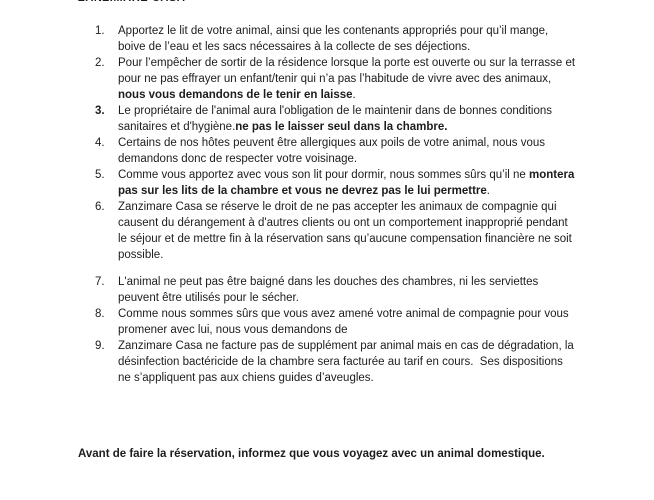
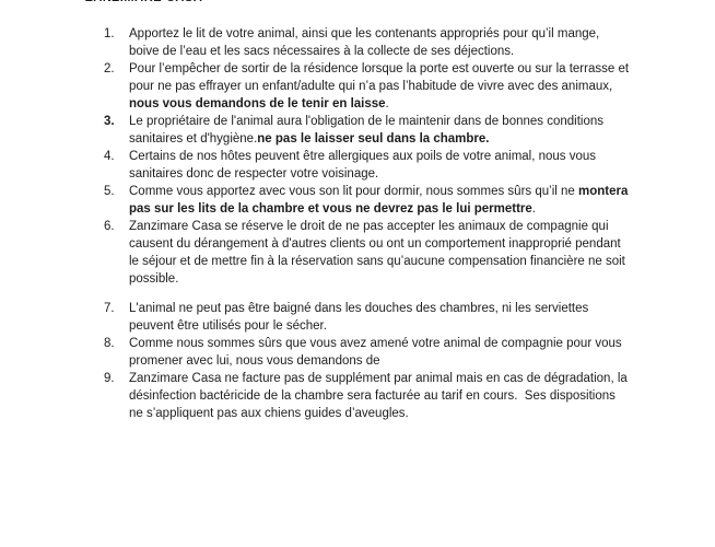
  1.
  Apportez le lit de votre animal, ainsi que les contenants appropriés pour qu’il mange, boive de l’eau et les sacs nécessaires à la collecte de ses déjections.
  2.
- Pour l’empêcher de sortir de la résidence lorsque la porte est ouverte ou sur la terrasse et pour ne pas effrayer un enfant/tenir qui n’a pas l’habitude de vivre avec des animaux, nous vous demandons de le tenir en laisse.
+ Pour l’empêcher de sortir de la résidence lorsque la porte est ouverte ou sur la terrasse et pour ne pas effrayer un enfant/adulte qui n’a pas l’habitude de vivre avec des animaux, nous vous demandons de le tenir en laisse.
  3.
  Le propriétaire de l'animal aura l'obligation de le maintenir dans de bonnes conditions sanitaires et d'hygiène.ne pas le laisser seul dans la chambre.
  4.
- Certains de nos hôtes peuvent être allergiques aux poils de votre animal, nous vous demandons donc de respecter votre voisinage.
+ Certains de nos hôtes peuvent être allergiques aux poils de votre animal, nous vous sanitaires donc de respecter votre voisinage.
  5.
  Comme vous apportez avec vous son lit pour dormir, nous sommes sûrs qu’il ne montera pas sur les lits de la chambre et vous ne devrez pas le lui permettre.
  6.
  Zanzimare Casa se réserve le droit de ne pas accepter les animaux de compagnie qui causent du dérangement à d'autres clients ou ont un comportement inapproprié pendant le séjour et de mettre fin à la réservation sans qu’aucune compensation financière ne soit possible.
  7.
  L'animal ne peut pas être baigné dans les douches des chambres, ni les serviettes peuvent être utilisés pour le sécher.
  8.
  Comme nous sommes sûrs que vous avez amené votre animal de compagnie pour vous promener avec lui, nous vous demandons de
  9.
  Zanzimare Casa ne facture pas de supplément par animal mais en cas de dégradation, la désinfection bactéricide de la chambre sera facturée au tarif en cours. Ses dispositions ne s’appliquent pas aux chiens guides d’aveugles.
- Avant de faire la réservation, informez que vous voyagez avec un animal domestique.
